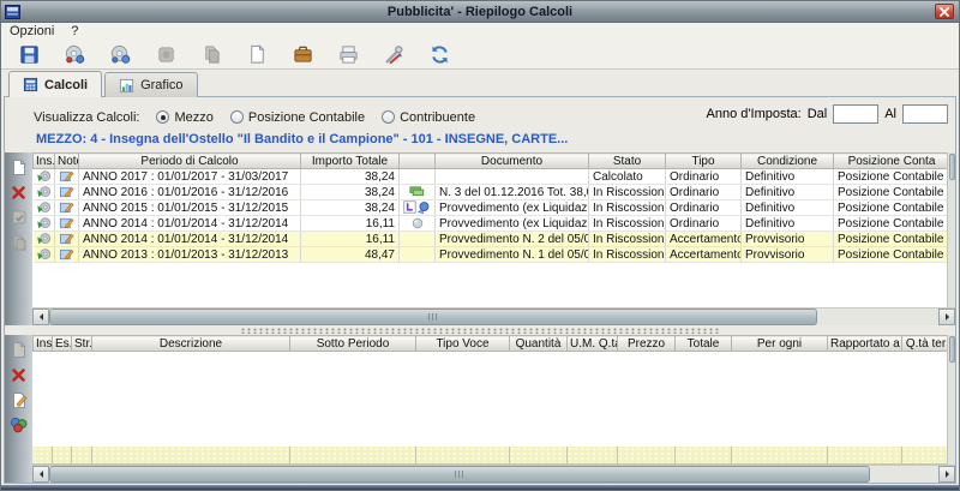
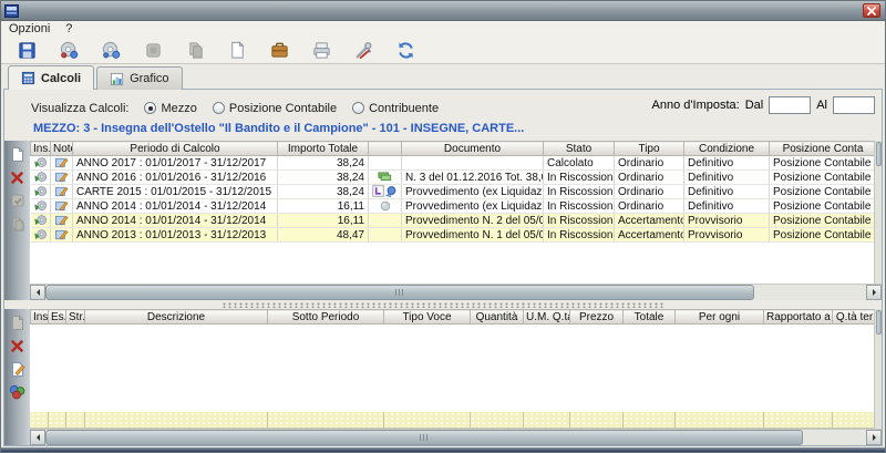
- Pubblicita' - Riepilogo Calcoli
  Opzioni
  ?
  Calcoli
  Grafico
  Visualizza Calcoli:
  Mezzo
  Posizione Contabile
  Contribuente
  Anno d'Imposta:
  Dal
  Al
- MEZZO: 4 - Insegna dell'Ostello "Il Bandito e il Campione" - 101 - INSEGNE, CARTE...
+ MEZZO: 3 - Insegna dell'Ostello "Il Bandito e il Campione" - 101 - INSEGNE, CARTE...
  Ins.	Not	Periodo di Calcolo	Importo Totale		Documento	Stato	Tipo	Condizione	Posizione Conta
- 		ANNO 2017 : 01/01/2017 - 31/03/2017	38,24			Calcolato	Ordinario	Definitivo	Posizione Contabile
+ 		ANNO 2017 : 01/01/2017 - 31/12/2017	38,24			Calcolato	Ordinario	Definitivo	Posizione Contabile
  		ANNO 2016 : 01/01/2016 - 31/12/2016	38,24		N. 3 del 01.12.2016 Tot. 38,	In Riscossion	Ordinario	Definitivo	Posizione Contabile
- 		ANNO 2015 : 01/01/2015 - 31/12/2015	38,24		Provvedimento (ex Liquidaz	In Riscossion	Ordinario	Definitivo	Posizione Contabile
+ 		CARTE 2015 : 01/01/2015 - 31/12/2015	38,24		Provvedimento (ex Liquidaz	In Riscossion	Ordinario	Definitivo	Posizione Contabile
  		ANNO 2014 : 01/01/2014 - 31/12/2014	16,11		Provvedimento (ex Liquidaz	In Riscossion	Ordinario	Definitivo	Posizione Contabile
  		ANNO 2014 : 01/01/2014 - 31/12/2014	16,11		Provvedimento N. 2 del 05/0	In Riscossion	Accertamento	Provvisorio	Posizione Contabile
  		ANNO 2013 : 01/01/2013 - 31/12/2013	48,47		Provvedimento N. 1 del 05/0	In Riscossion	Accertamento	Provvisorio	Posizione Contabile
  Ins	Es	Str.	Descrizione	Sotto Periodo	Tipo Voce	Quantità	U.M. Q.t	Prezzo	Totale	Per ogni	Rapportato a	Q.tà ter
